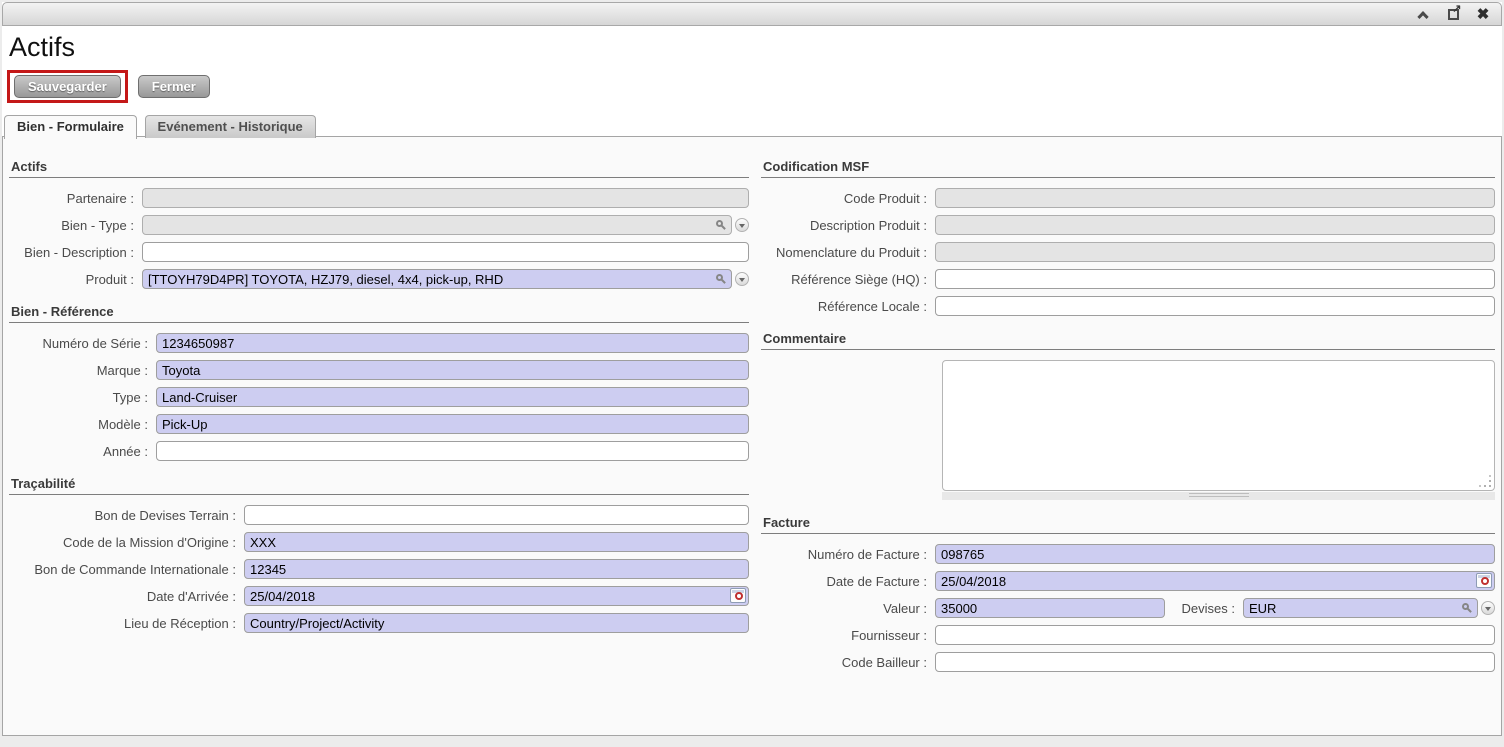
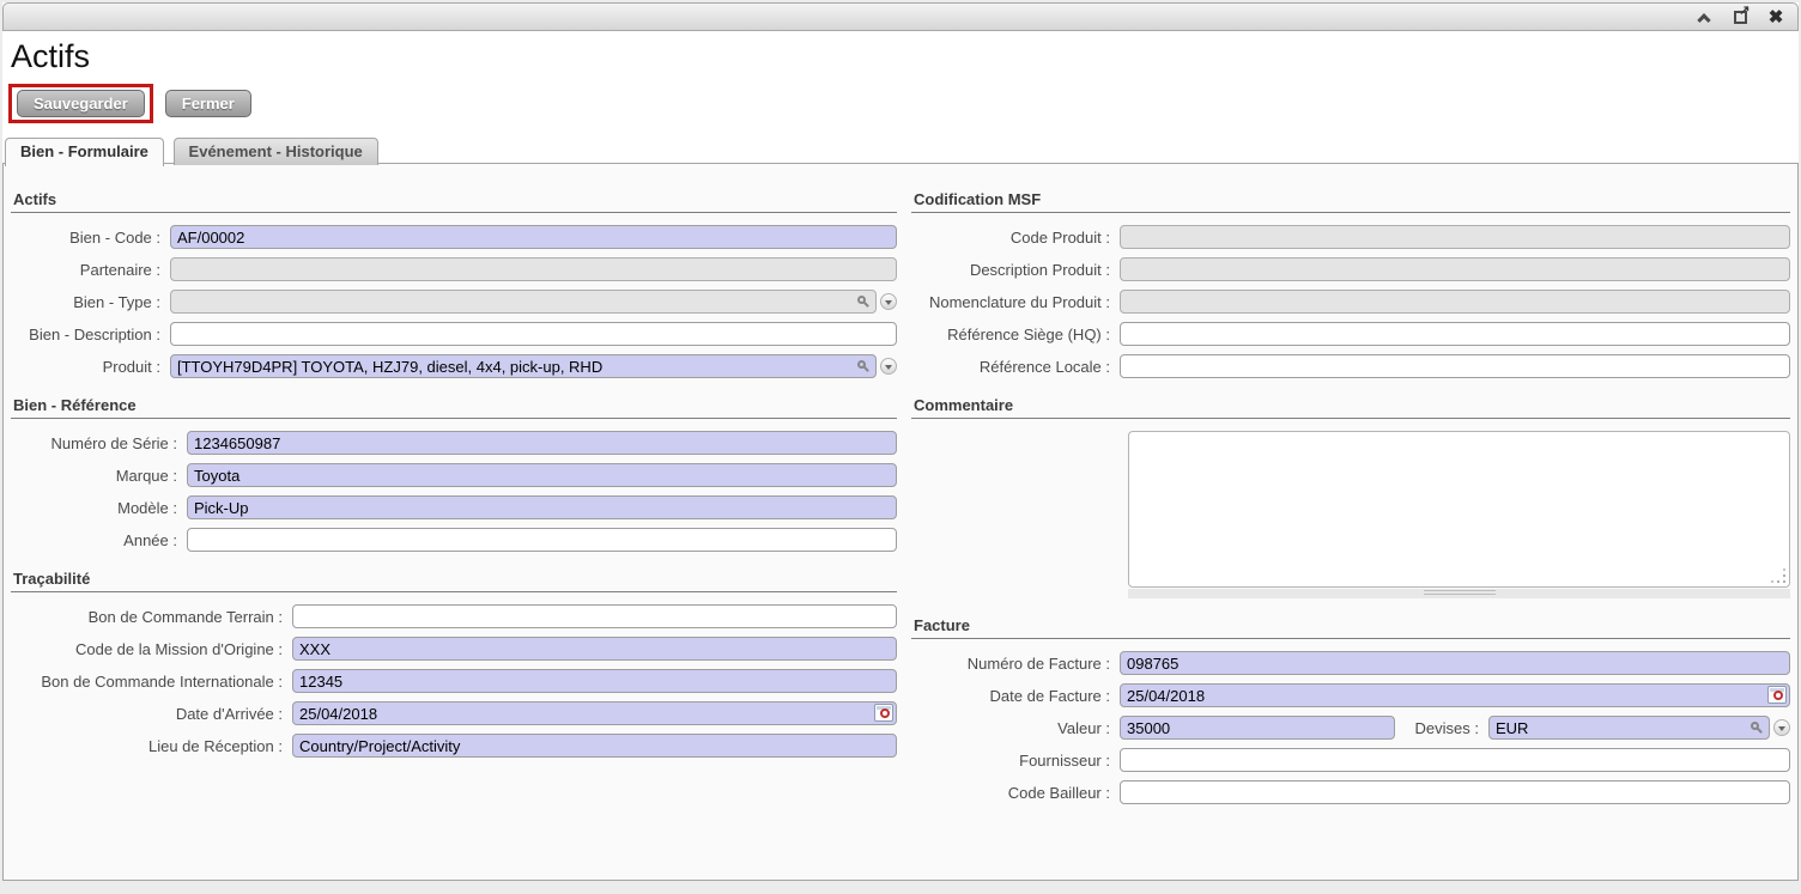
  ↗
  ✖
  Actifs
  Sauvegarder
  Fermer
  Bien - Formulaire Evénement - Historique
  Actifs
+ Bien - Code :
+ AF/00002
  Partenaire :
  Bien - Type :
  Bien - Description :
  Produit :
  [TTOYH79D4PR] TOYOTA, HZJ79, diesel, 4x4, pick-up, RHD
  Bien - Référence
  Numéro de Série :
  1234650987
  Marque :
  Toyota
- Type :
- Land-Cruiser
  Modèle :
  Pick-Up
  Année :
  Traçabilité
- Bon de Devises Terrain :
+ Bon de Commande Terrain :
  Code de la Mission d'Origine :
  XXX
  Bon de Commande Internationale :
  12345
  Date d'Arrivée :
  25/04/2018
  Lieu de Réception :
  Country/Project/Activity
  Codification MSF
  Code Produit :
  Description Produit :
  Nomenclature du Produit :
  Référence Siège (HQ) :
  Référence Locale :
  Commentaire
  Facture
  Numéro de Facture :
  098765
  Date de Facture :
  25/04/2018
  Valeur :
  35000
  Devises :
  EUR
  Fournisseur :
  Code Bailleur :
